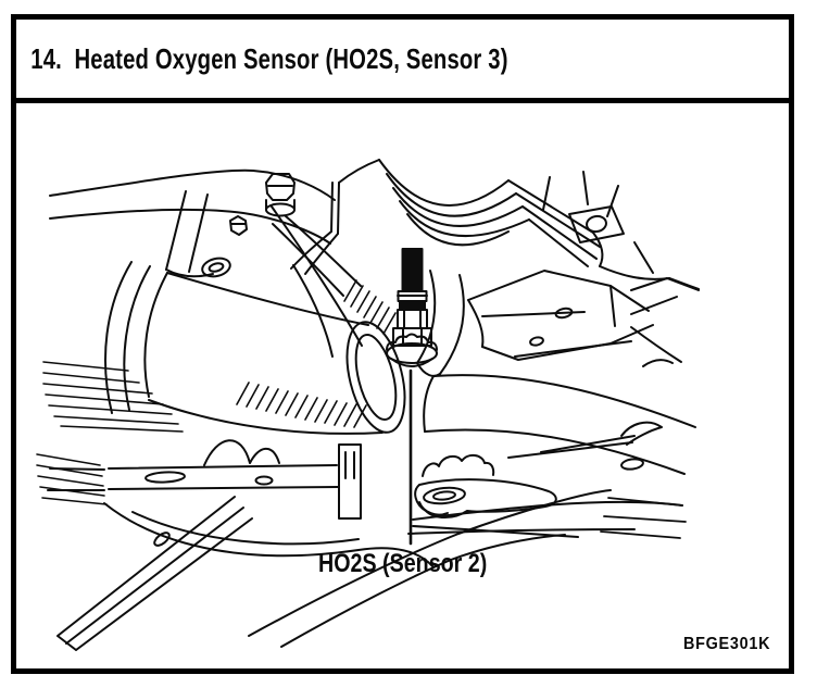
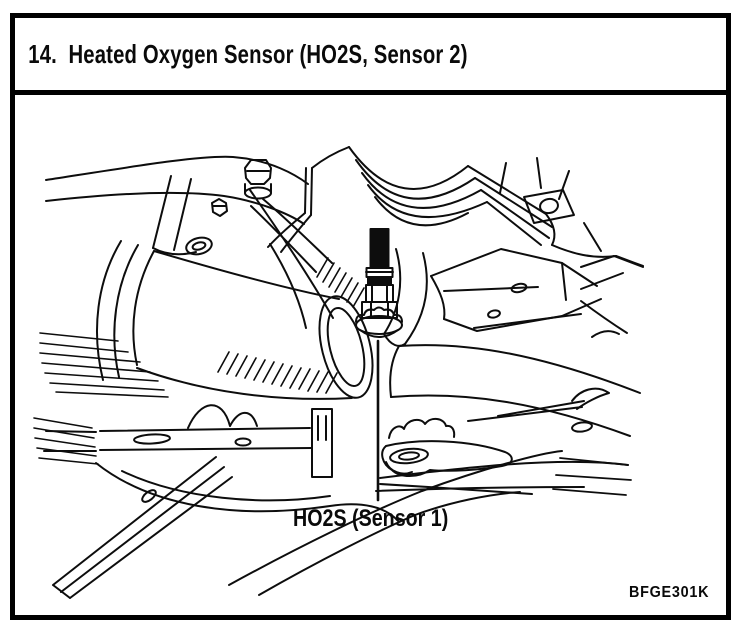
- 14. Heated Oxygen Sensor (HO2S, Sensor 3)
+ 14. Heated Oxygen Sensor (HO2S, Sensor 2)
- HO2S (Sensor 2)
+ HO2S (Sensor 1)
  BFGE301K
